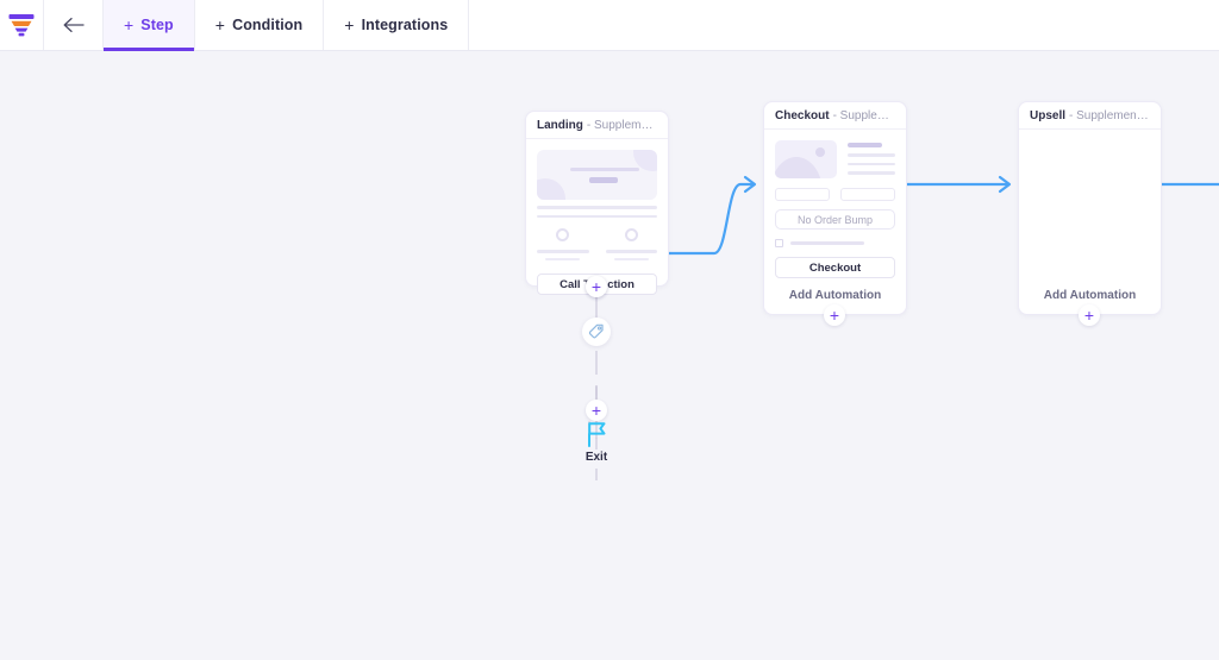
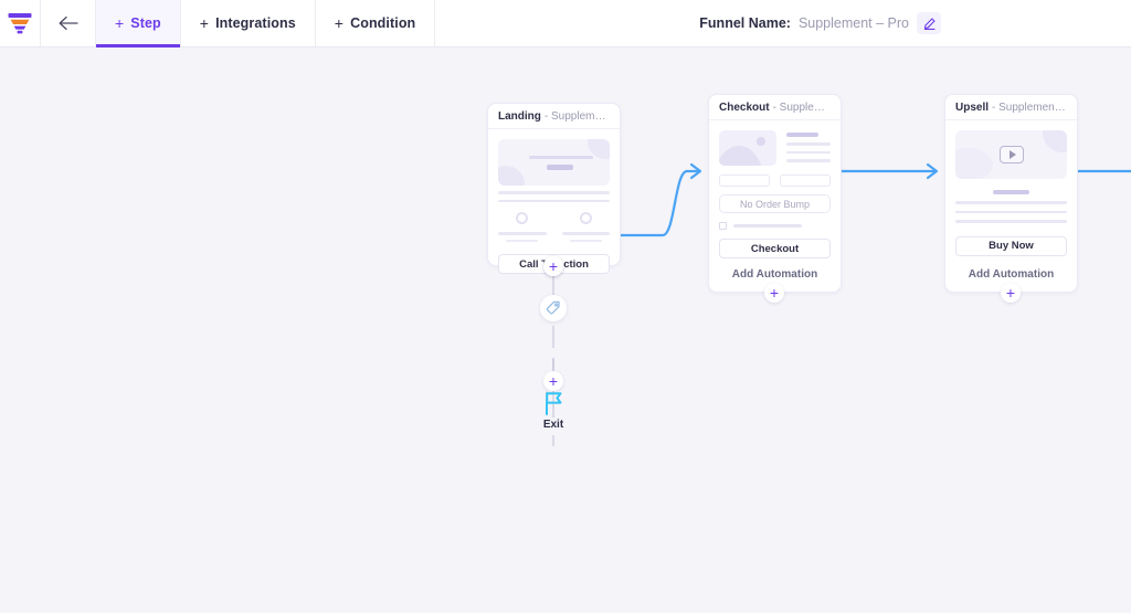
  +
  Step
  +
- Condition
+ Integrations
  +
- Integrations
+ Condition
+ Funnel Name:
+ Supplement – Pro
  Landing
  - Supplement
  Callction
  Checkout
  No Order Bump
  Checkout
  +
  Add Automation
  Upsell
  - Supplement U
+ Buy Now
  +
  Add Automation
  +
  +
  Exit
